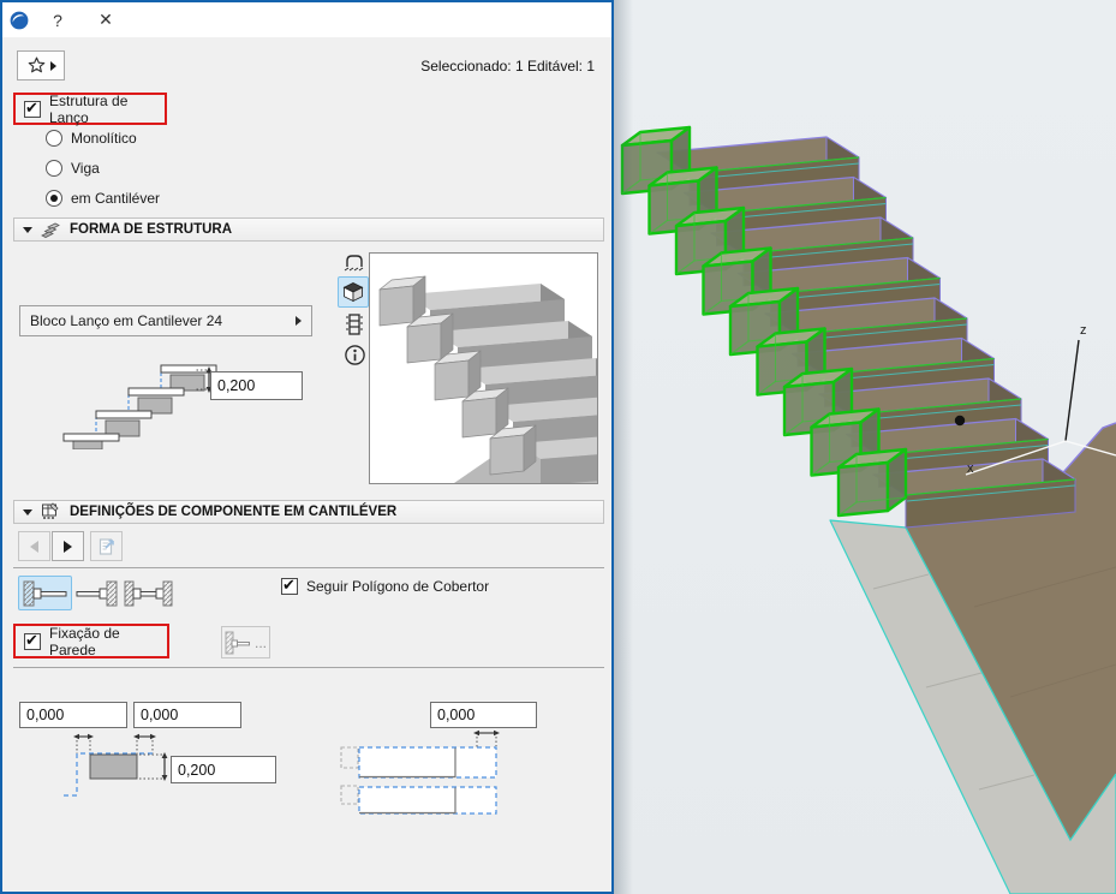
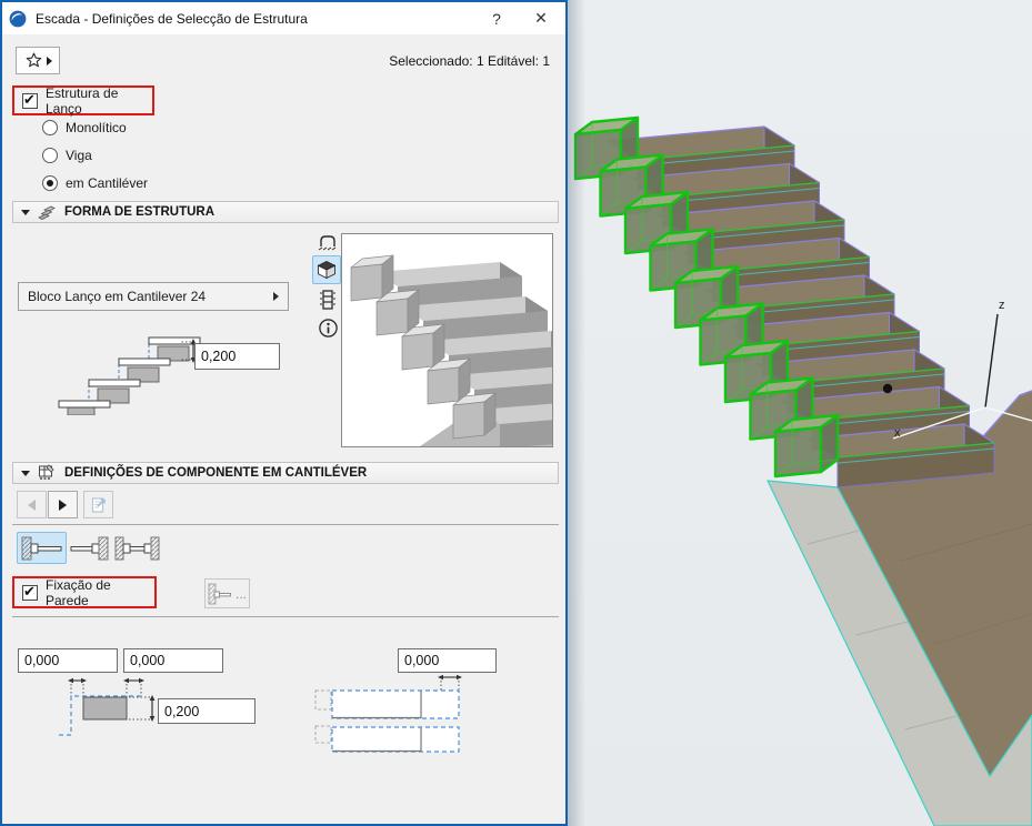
  z
  x
+ Escada - Definições de Selecção de Estrutura
  ?
  ✕
  Seleccionado: 1 Editável: 1
  Estrutura de Lanço
  Monolítico
  Viga
  em Cantiléver
  FORMA DE ESTRUTURA
  Bloco Lanço em Cantilever 24
  0,200
  DEFINIÇÕES DE COMPONENTE EM CANTILÉVER
- Seguir Polígono de Cobertor
  Fixação de Parede
  ...
  0,000
  0,000
  0,000
  0,200
